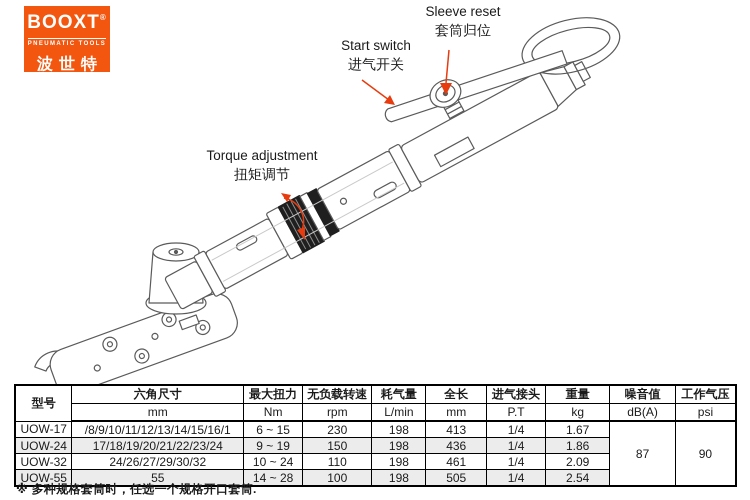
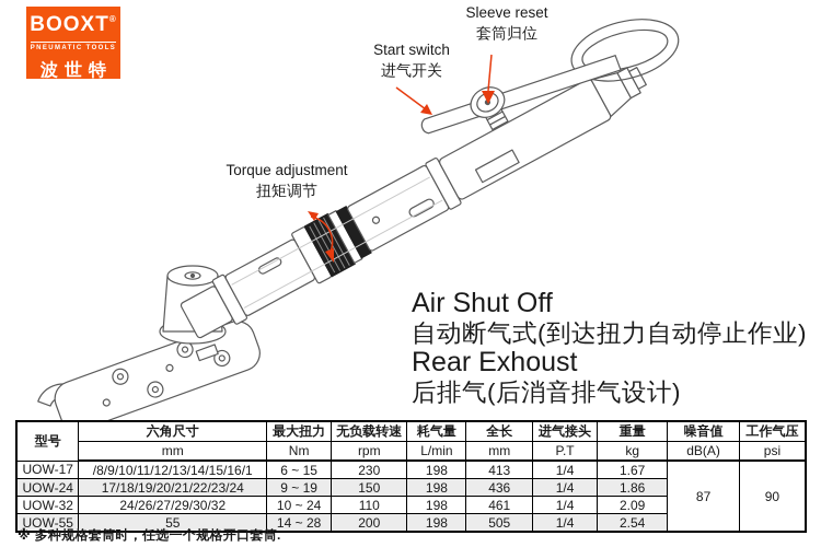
  BOOXT®
  波世特
  Sleeve reset
  套筒归位
  Start switch
  进气开关
  Torque adjustment
  扭矩调节
+ Air Shut Off
+ 自动断气式(到达扭力自动停止作业)
+ Rear Exhoust
+ 后排气(后消音排气设计)
  型号	六角尺寸	最大扭力	无负载转速	耗气量	全长	进气接头	重量	噪音值	工作气压
  mm	Nm	rpm	L/min	mm	P.T	kg	dB(A)	psi
  UOW-17	/8/9/10/11/12/13/14/15/16/1	6 ~ 15	230	198	413	1/4	1.67	87	90
  UOW-24	17/18/19/20/21/22/23/24	9 ~ 19	150	198	436	1/4	1.86
  UOW-32	24/26/27/29/30/32	10 ~ 24	110	198	461	1/4	2.09
- UOW-55	55	14 ~ 28	100	198	505	1/4	2.54
+ UOW-55	55	14 ~ 28	200	198	505	1/4	2.54
  ※ 多种规格套筒时，任选一个规格开口套筒.
